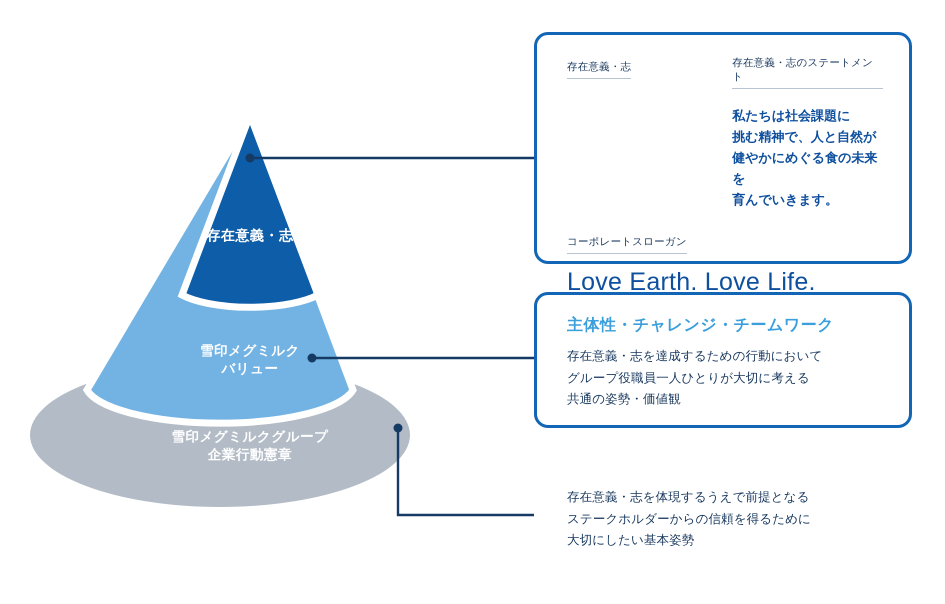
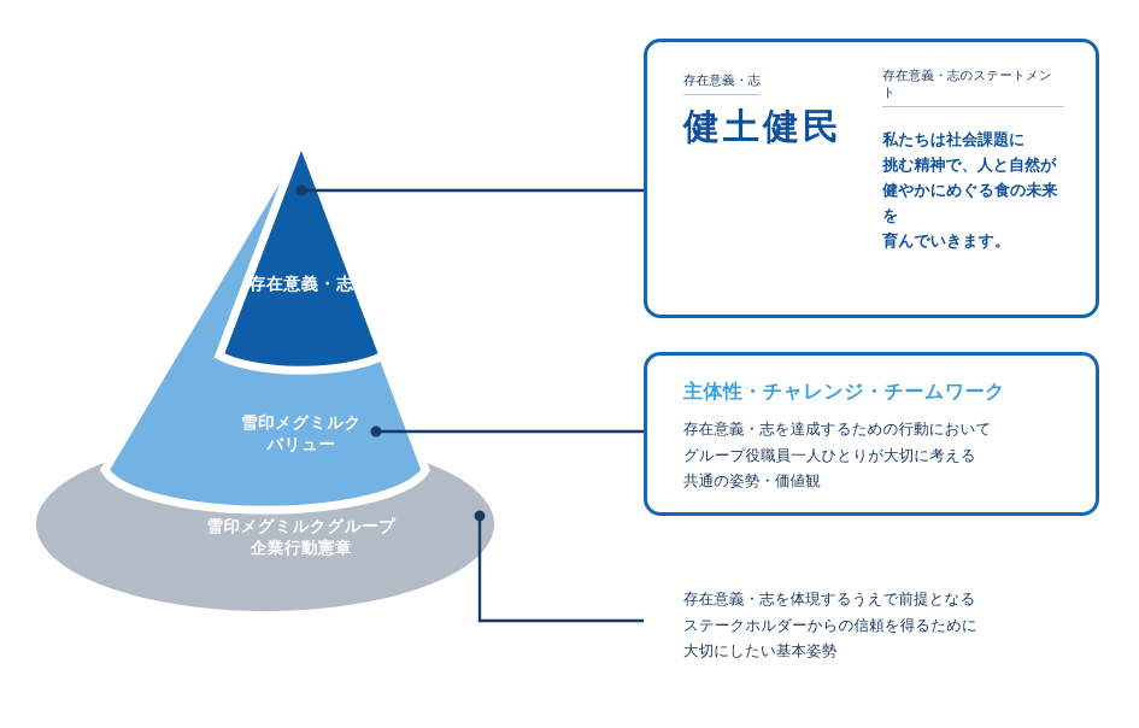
  存在意義・志
  雪印メグミルク
  バリュー
  雪印メグミルクグループ
  企業行動憲章
  存在意義・志
+ 健土健民
  存在意義・志のステートメント
  私たちは社会課題に
  挑む精神で、人と自然が
  健やかにめぐる食の未来を
  育んでいきます。
- コーポレートスローガン
- Love Earth. Love Life.
  主体性・チャレンジ・チームワーク
  存在意義・志を達成するための行動において
  グループ役職員一人ひとりが大切に考える
  共通の姿勢・価値観
  存在意義・志を体現するうえで前提となる
  ステークホルダーからの信頼を得るために
  大切にしたい基本姿勢
